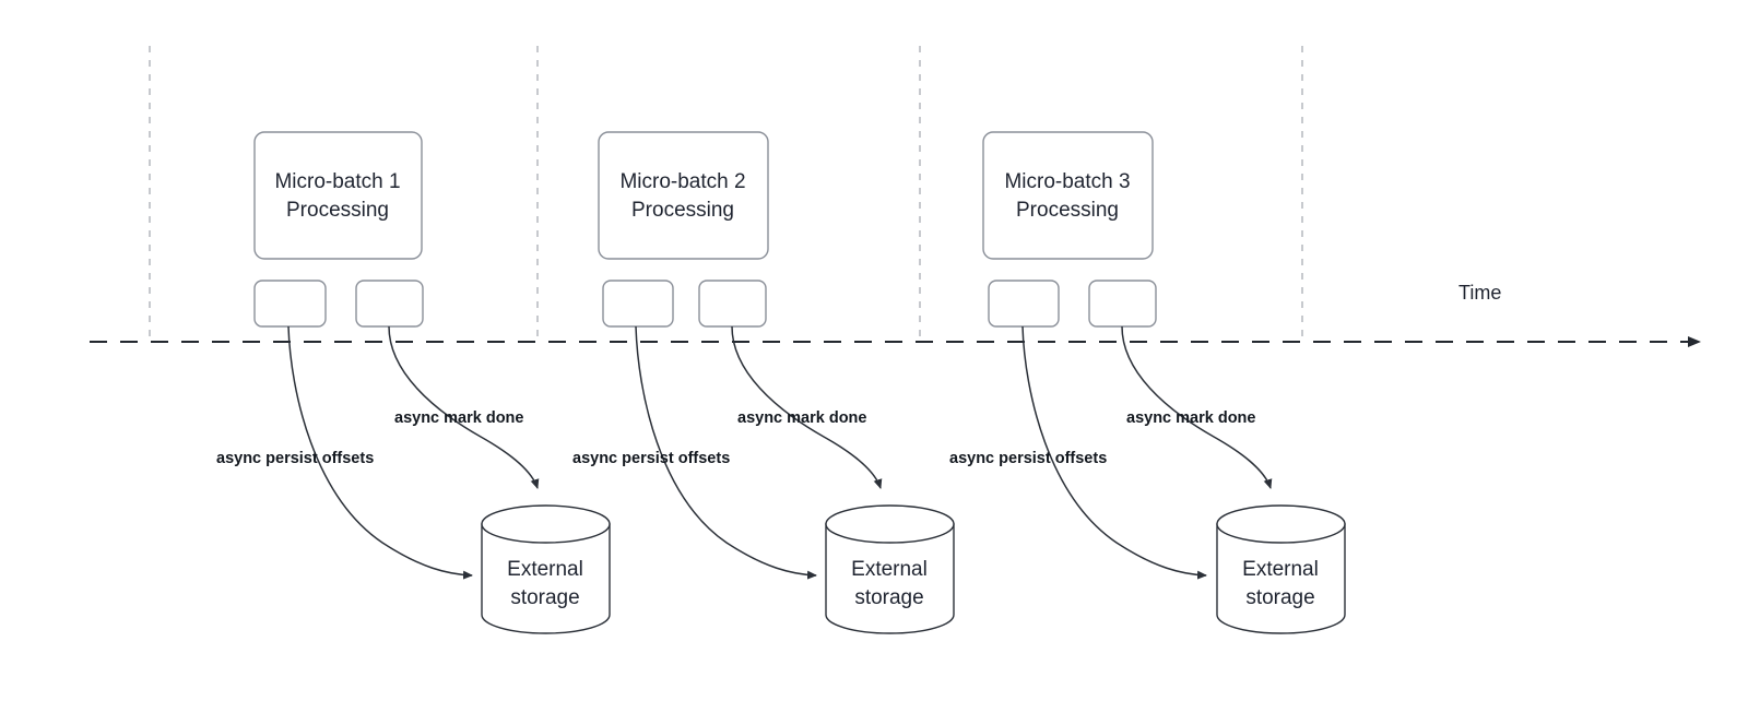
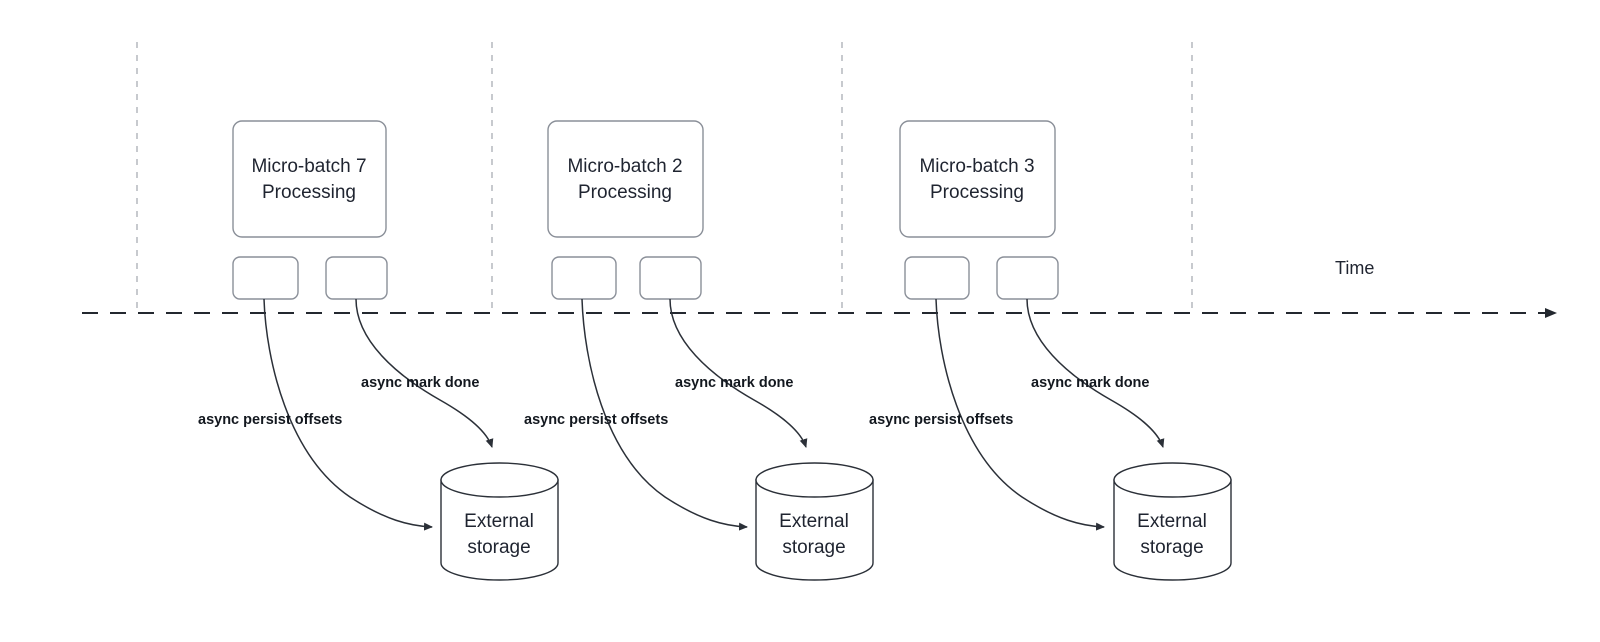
  Time
- Micro-batch 1
+ Micro-batch 7
  Processing
  async persist offsets
  async mark done
  External
  storage
  Micro-batch 2
  Processing
  async persist offsets
  async mark done
  External
  storage
  Micro-batch 3
  Processing
  async persist offsets
  async mark done
  External
  storage
